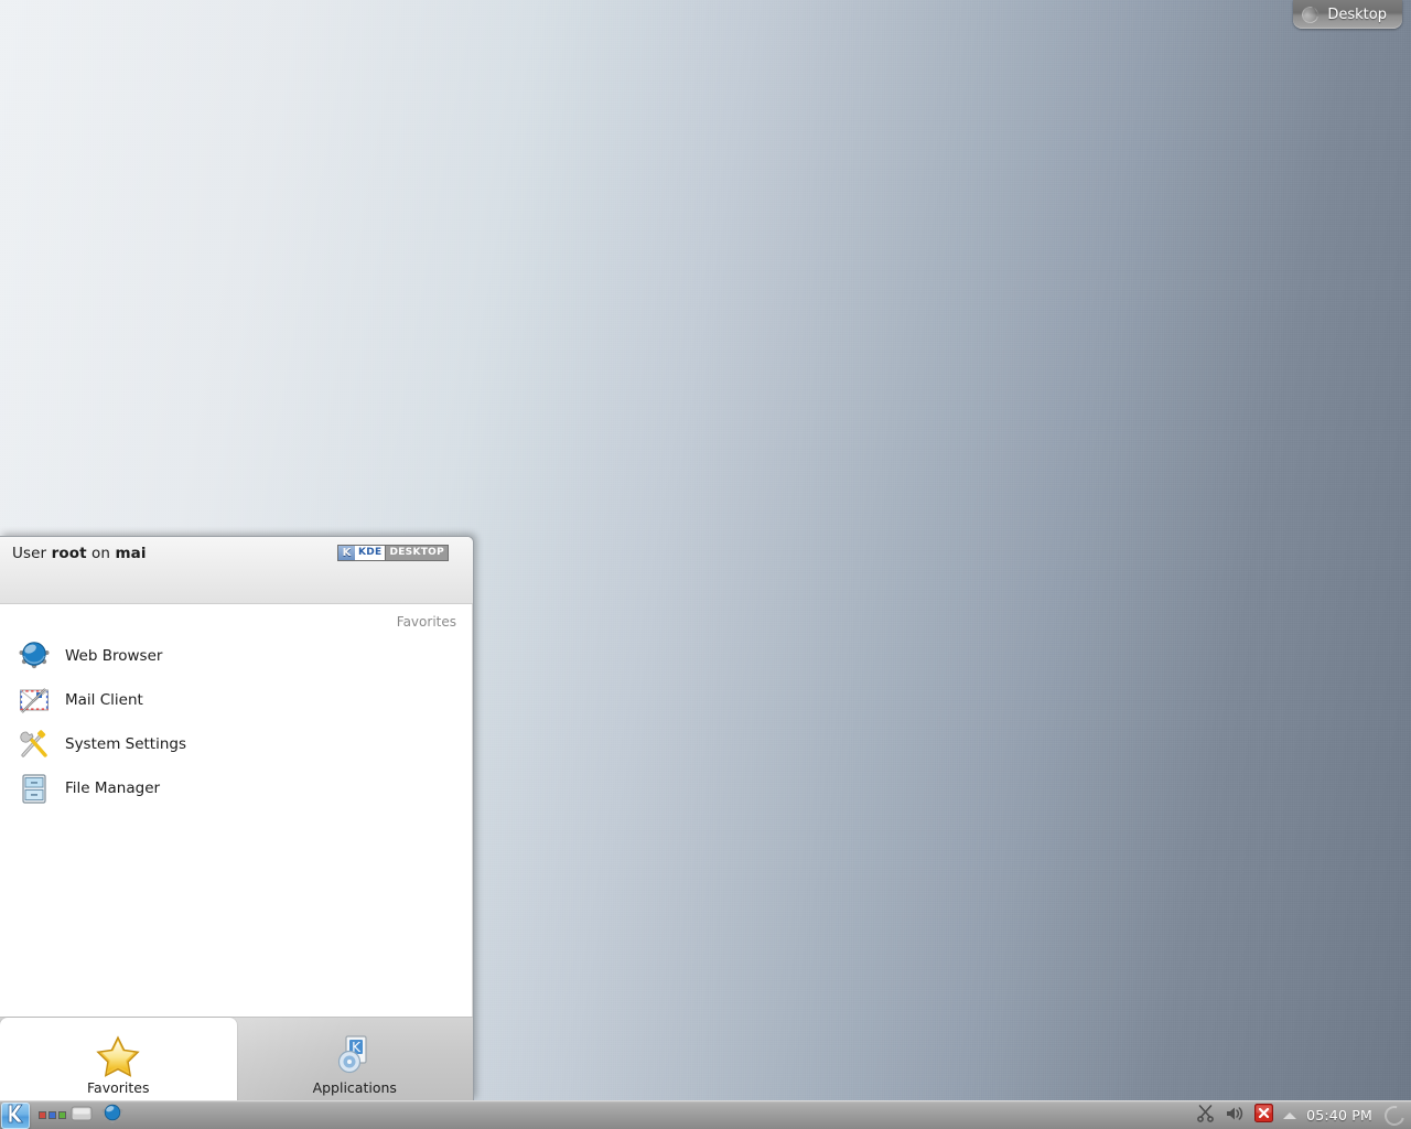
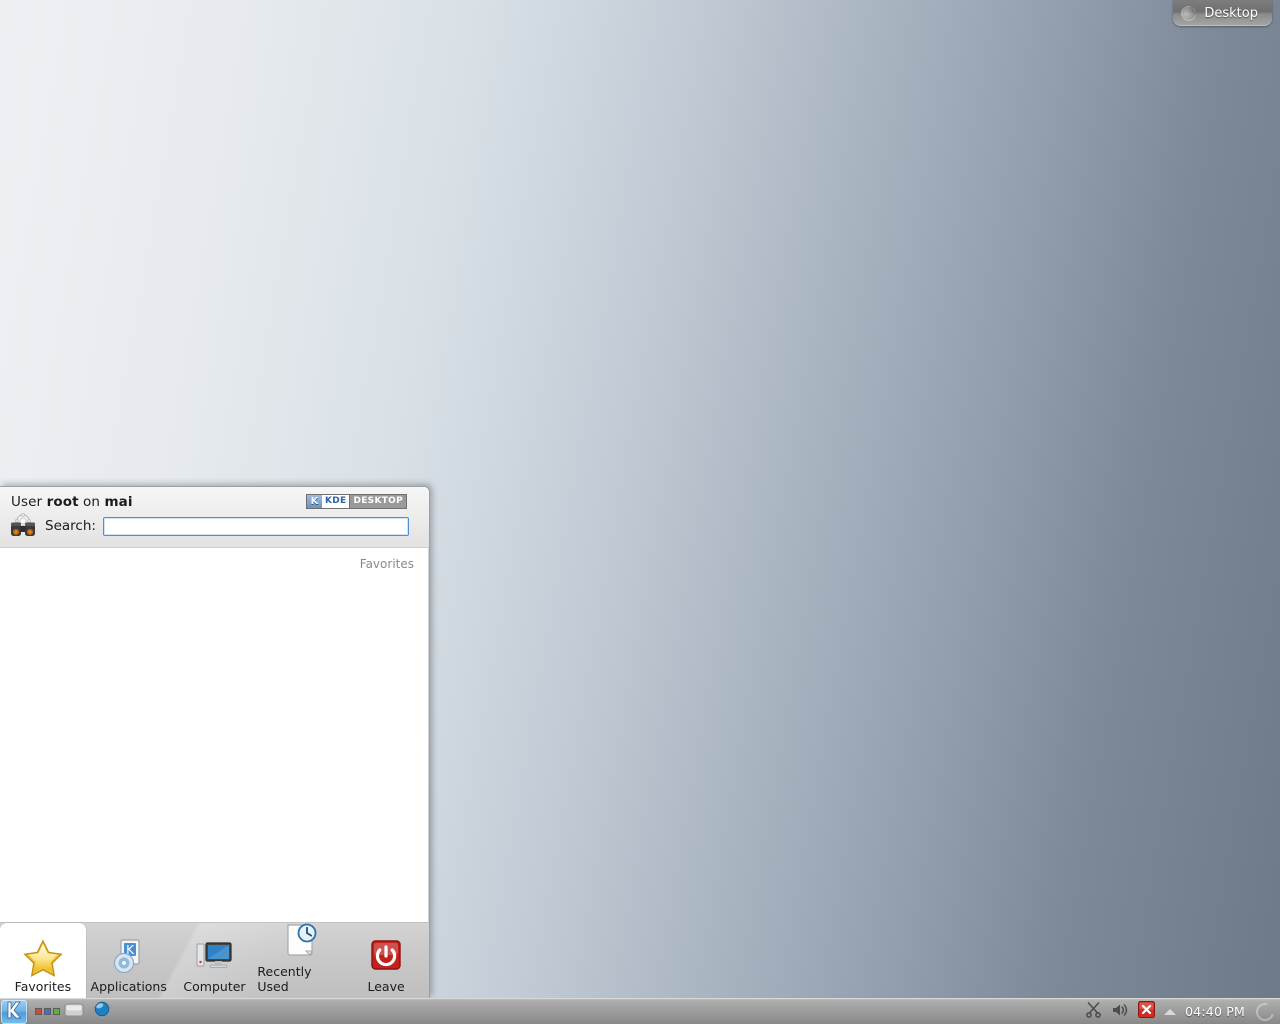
  Desktop
  User root on mai
  K
  KDE
  DESKTOP
+ Search:
  Favorites
- Web Browser
- Mail Client
- System Settings
- File Manager
  Favorites
  K
  Applications
+ Computer
+ Recently Used
+ Leave
- 05:40 PM
+ 04:40 PM
